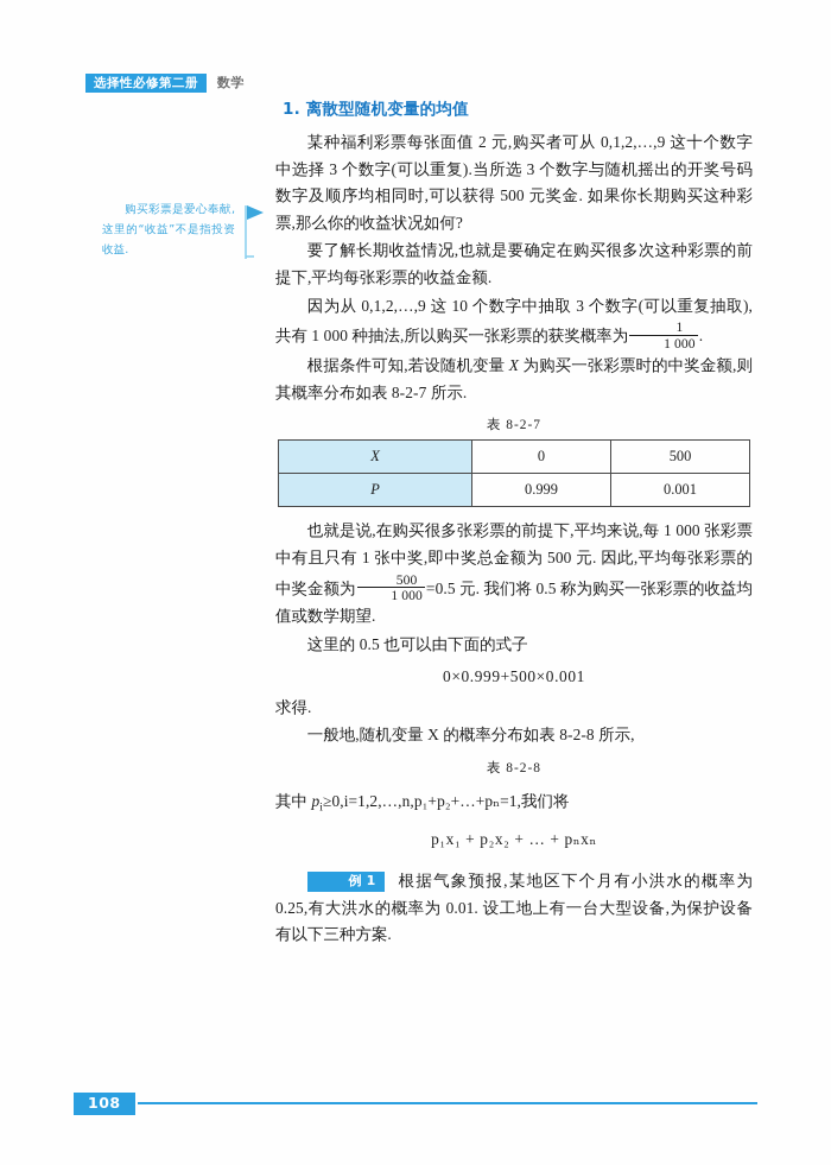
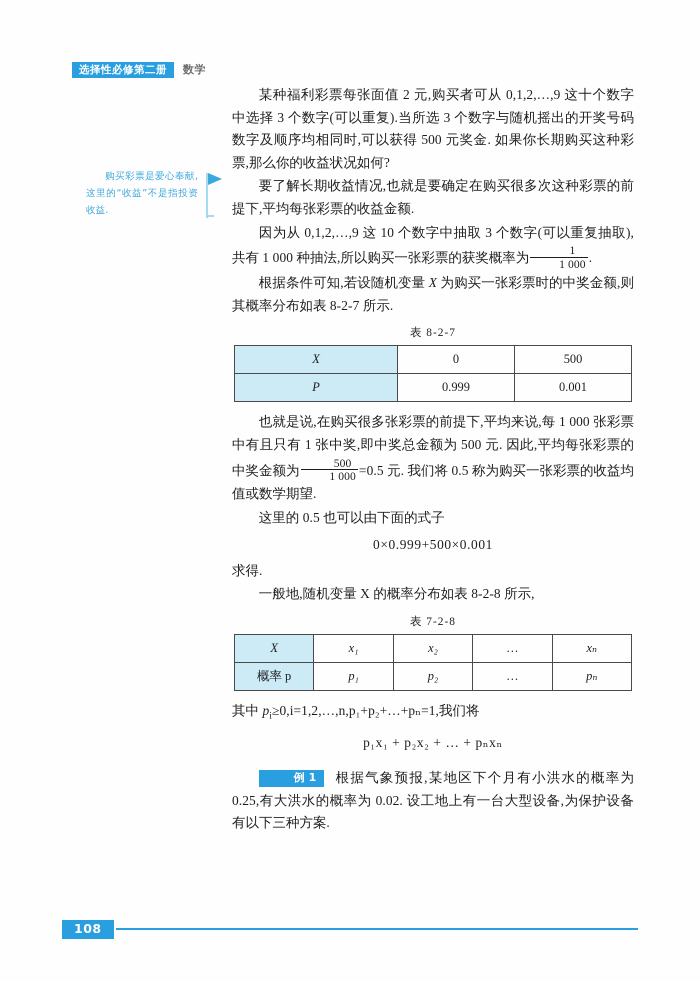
  选择性必修第二册
  数学
  购买彩票是爱心奉献,这里的“收益”不是指投资收益.
- 1. 离散型随机变量的均值
  某种福利彩票每张面值 2 元,购买者可从 0,1,2,…,9 这十个数字中选择 3 个数字(可以重复).当所选 3 个数字与随机摇出的开奖号码数字及顺序均相同时,可以获得 500 元奖金. 如果你长期购买这种彩票,那么你的收益状况如何?
  要了解长期收益情况,也就是要确定在购买很多次这种彩票的前提下,平均每张彩票的收益金额.
  因为从 0,1,2,…,9 这 10 个数字中抽取 3 个数字(可以重复抽取),共有 1 000 种抽法,所以购买一张彩票的获奖概率为
  1
  1 000
  .
  根据条件可知,若设随机变量 X 为购买一张彩票时的中奖金额,则其概率分布如表 8-2-7 所示.
  表 8-2-7
  X	0	500
  P	0.999	0.001
  也就是说,在购买很多张彩票的前提下,平均来说,每 1 000 张彩票中有且只有 1 张中奖,即中奖总金额为 500 元. 因此,平均每张彩票的中奖金额为
  500
  1 000
  =0.5 元. 我们将 0.5 称为购买一张彩票的收益均值或数学期望.
  这里的 0.5 也可以由下面的式子
  0×0.999+500×0.001
  求得.
  一般地,随机变量 X 的概率分布如表 8-2-8 所示,
- 表 8-2-8
+ 表 7-2-8
+ X	x₁	x₂	…	xₙ
+ 概率 p	p₁	p₂	…	pₙ
  其中 pi≥0,i=1,2,…,n,p₁+p₂+…+pₙ=1,我们将
  p₁x₁ + p₂x₂ + … + pₙxₙ
- 例 1 根据气象预报,某地区下个月有小洪水的概率为 0.25,有大洪水的概率为 0.01. 设工地上有一台大型设备,为保护设备有以下三种方案.
+ 例 1 根据气象预报,某地区下个月有小洪水的概率为 0.25,有大洪水的概率为 0.02. 设工地上有一台大型设备,为保护设备有以下三种方案.
  108
